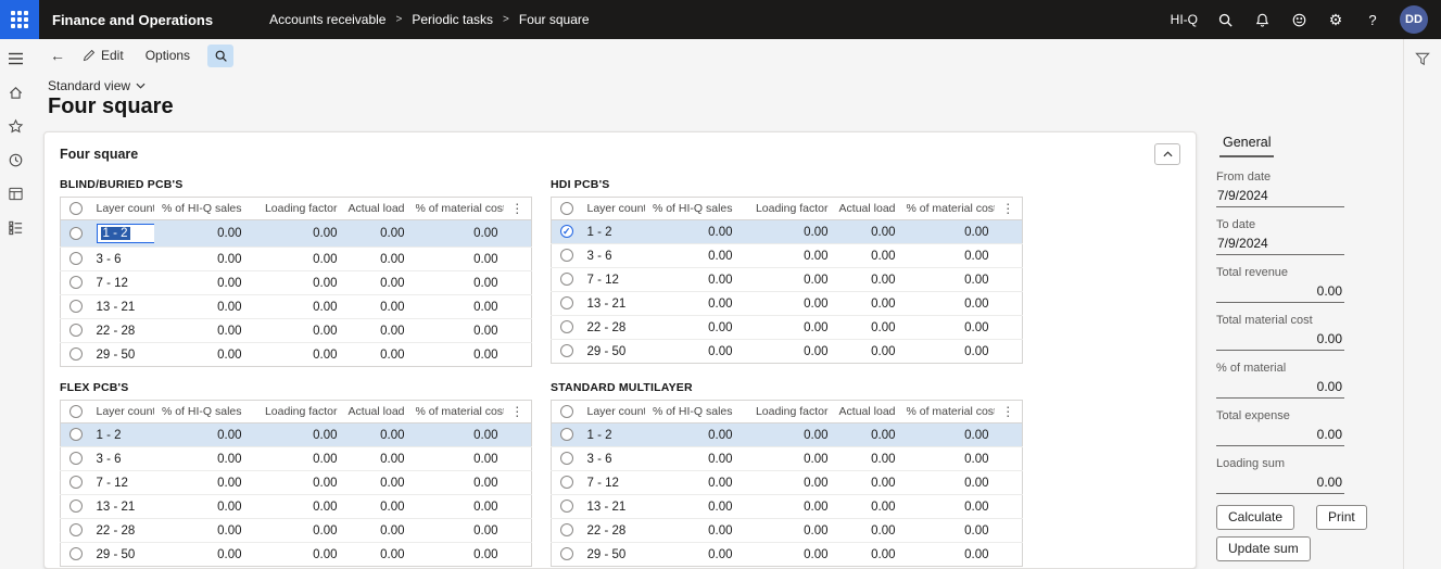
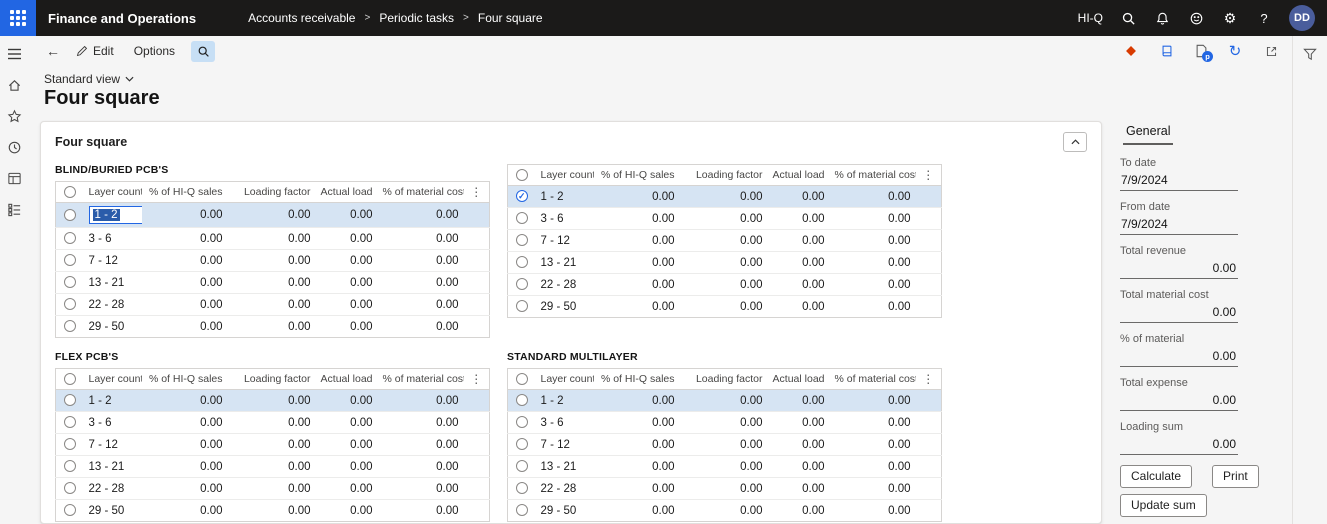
  Finance and Operations
  Accounts receivable
  >
  Periodic tasks
  >
  Four square
  HI-Q
  ⚙
  ?
  DD
  ←
  Edit
  Options
+ p
+ ↻
  Standard view
  Four square
  Four square
  BLIND/BURIED PCB'S
  	Layer coun	% of HI-Q sales	Loading factor	Actual load	% of material cos	⋮
  	1 - 2	0.00	0.00	0.00	0.00
  	3 - 6	0.00	0.00	0.00	0.00
  	7 - 12	0.00	0.00	0.00	0.00
  	13 - 21	0.00	0.00	0.00	0.00
  	22 - 28	0.00	0.00	0.00	0.00
  	29 - 50	0.00	0.00	0.00	0.00
- HDI PCB'S
  	Layer coun	% of HI-Q sales	Loading factor	Actual load	% of material cos	⋮
  ✓	1 - 2	0.00	0.00	0.00	0.00
  	3 - 6	0.00	0.00	0.00	0.00
  	7 - 12	0.00	0.00	0.00	0.00
  	13 - 21	0.00	0.00	0.00	0.00
  	22 - 28	0.00	0.00	0.00	0.00
  	29 - 50	0.00	0.00	0.00	0.00
  FLEX PCB'S
  	Layer coun	% of HI-Q sales	Loading factor	Actual load	% of material cos	⋮
  	1 - 2	0.00	0.00	0.00	0.00
  	3 - 6	0.00	0.00	0.00	0.00
  	7 - 12	0.00	0.00	0.00	0.00
  	13 - 21	0.00	0.00	0.00	0.00
  	22 - 28	0.00	0.00	0.00	0.00
  	29 - 50	0.00	0.00	0.00	0.00
  STANDARD MULTILAYER
  	Layer coun	% of HI-Q sales	Loading factor	Actual load	% of material cos	⋮
  	1 - 2	0.00	0.00	0.00	0.00
  	3 - 6	0.00	0.00	0.00	0.00
  	7 - 12	0.00	0.00	0.00	0.00
  	13 - 21	0.00	0.00	0.00	0.00
  	22 - 28	0.00	0.00	0.00	0.00
  	29 - 50	0.00	0.00	0.00	0.00
  General
- From date
+ To date
  7/9/2024
- To date
+ From date
  7/9/2024
  Total revenue
  0.00
  Total material cost
  0.00
  % of material
  0.00
  Total expense
  0.00
  Loading sum
  0.00
  Calculate
  Print
  Update sum
